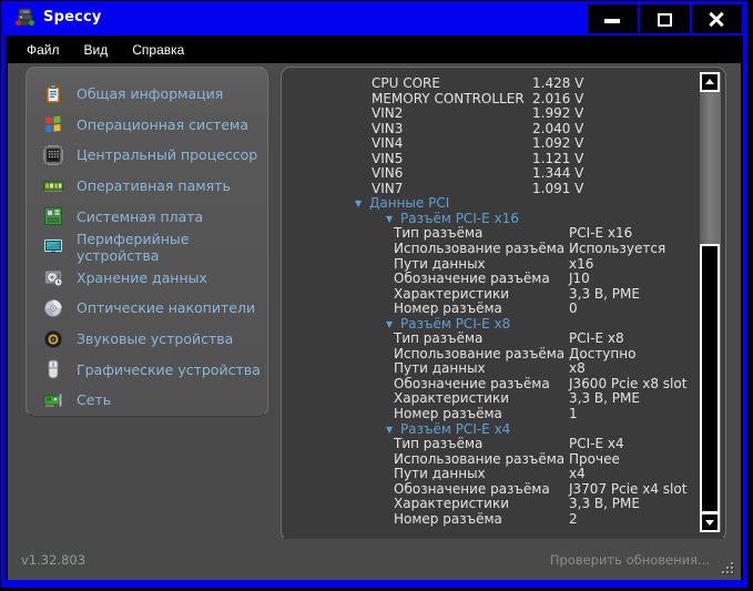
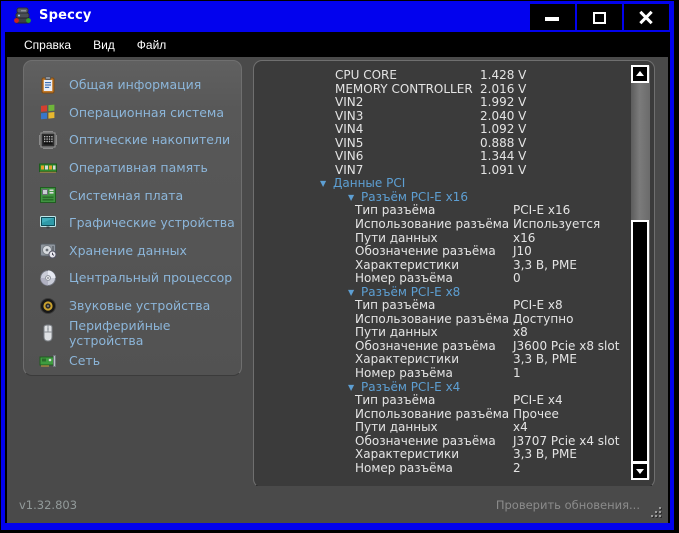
  Speccy
- Файл
+ Справка
  Вид
- Справка
+ Файл
  Общая информация
  Операционная система
- Центральный процессор
+ Оптические накопители
  Оперативная память
  Системная плата
- Периферийные устройства
+ Графические устройства
  Хранение данных
- Оптические накопители
+ Центральный процессор
  Звуковые устройства
- Графические устройства
+ Периферийные устройства
  Сеть
  CPU CORE
  1.428 V
  MEMORY CONTROLLER
  2.016 V
  VIN2
  1.992 V
  VIN3
  2.040 V
  VIN4
  1.092 V
  VIN5
- 1.121 V
+ 0.888 V
  VIN6
  1.344 V
  VIN7
  1.091 V
  ▼
  Данные PCI
  ▼
  Разъём PCI-E x16
  Тип разъёма
  PCI-E x16
  Использование разъёма
  Используется
  Пути данных
  x16
  Обозначение разъёма
  J10
  Характеристики
  3,3 В, PME
  Номер разъёма
  0
  ▼
  Разъём PCI-E x8
  Тип разъёма
  PCI-E x8
  Использование разъёма
  Доступно
  Пути данных
  x8
  Обозначение разъёма
  J3600 Pcie x8 slot
  Характеристики
  3,3 В, PME
  Номер разъёма
  1
  ▼
  Разъём PCI-E x4
  Тип разъёма
  PCI-E x4
  Использование разъёма
  Прочее
  Пути данных
  x4
  Обозначение разъёма
  J3707 Pcie x4 slot
  Характеристики
  3,3 В, PME
  Номер разъёма
  2
  v1.32.803
  Проверить обновения...
